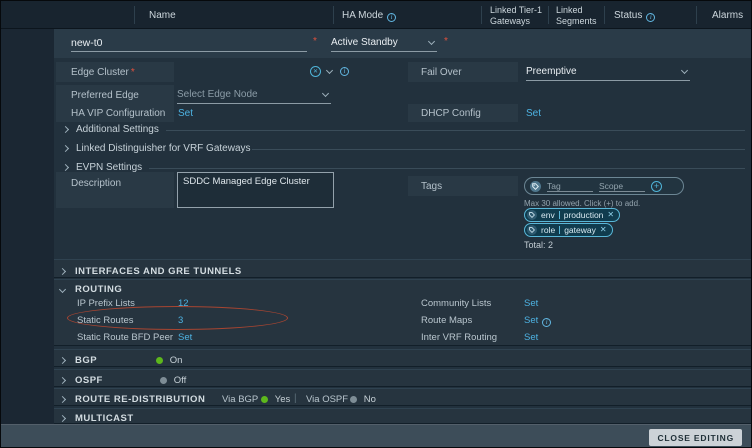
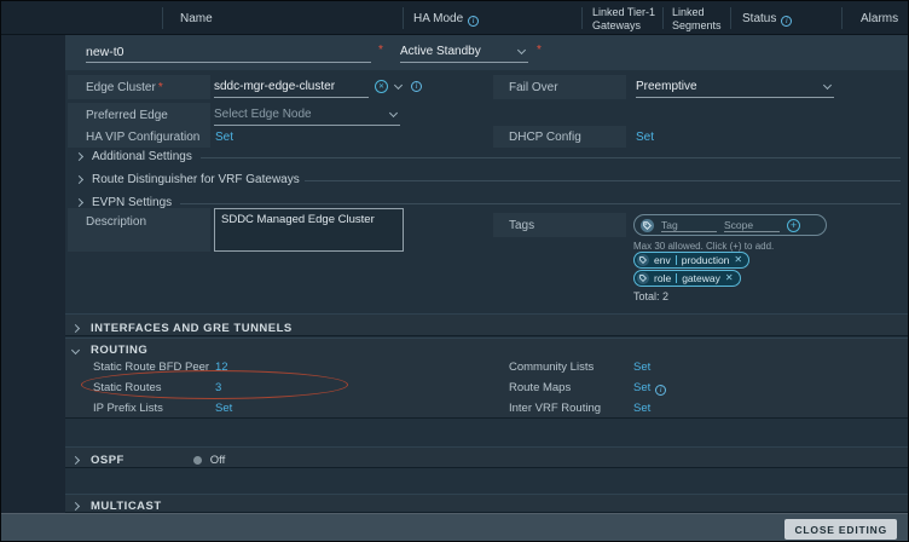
  Name
  HA Mode i
  Linked Tier-1 Gateways
  Linked Segments
  Status i
  Alarms
  new-t0
  *
  Active Standby
  *
  Edge Cluster *
+ sddc-mgr-edge-cluster
  i
  Fail Over
  Preemptive
  Preferred Edge
  Select Edge Node
  HA VIP Configuration
  Set
  DHCP Config
  Set
  Additional Settings
- Linked Distinguisher for VRF Gateways
+ Route Distinguisher for VRF Gateways
  EVPN Settings
  Description
  SDDC Managed Edge Cluster
  Tags
  Tag
  Scope
  +
  Max 30 allowed. Click (+) to add.
  env
  production
  ✕
  role
  gateway
  ✕
  Total: 2
  INTERFACES AND GRE TUNNELS
  ROUTING
- IP Prefix Lists
+ Static Route BFD Peer
  12
  Static Routes
  3
- Static Route BFD Peer
+ IP Prefix Lists
  Set
  Community Lists
  Set
  Route Maps
  Set i
  Inter VRF Routing
  Set
- BGP
- On
  OSPF
  Off
- ROUTE RE-DISTRIBUTION
- Via BGP
- Yes
- |
- Via OSPF
- No
  MULTICAST
  CLOSE EDITING
